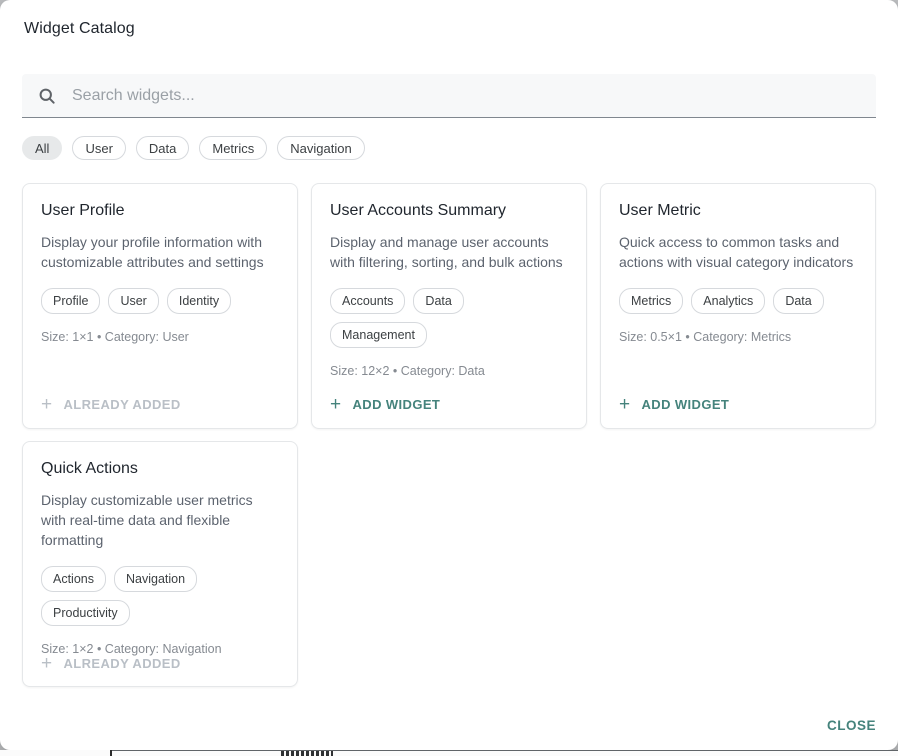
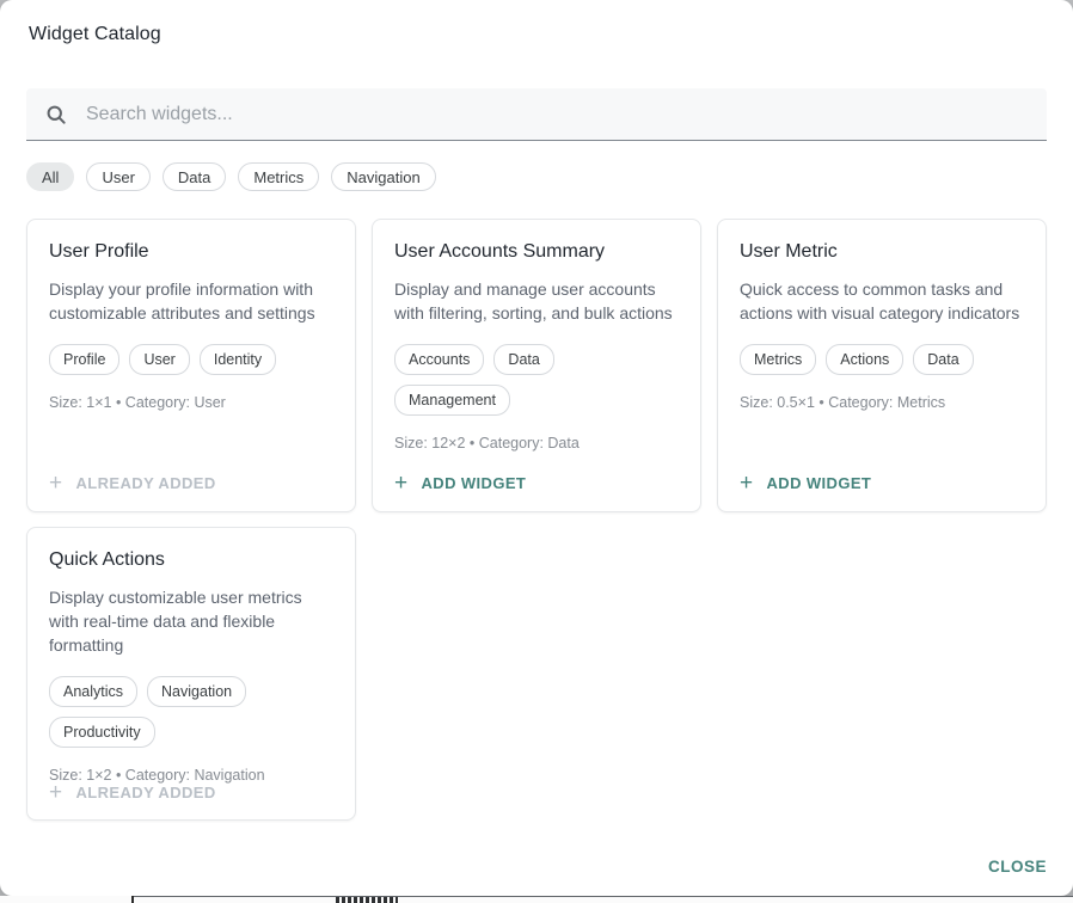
  Widget Catalog
  Search widgets...
  All
  User
  Data
  Metrics
  Navigation
  User Profile
  Display your profile information with customizable attributes and settings
  Profile
  User
  Identity
  Size: 1×1 • Category: User
  +
  ALREADY ADDED
  User Accounts Summary
  Display and manage user accounts with filtering, sorting, and bulk actions
  Accounts
  Data
  Management
  Size: 12×2 • Category: Data
  +
  ADD WIDGET
  User Metric
  Quick access to common tasks and actions with visual category indicators
  Metrics
- Analytics
+ Actions
  Data
  Size: 0.5×1 • Category: Metrics
  +
  ADD WIDGET
  Quick Actions
  Display customizable user metrics with real-time data and flexible formatting
- Actions
+ Analytics
  Navigation
  Productivity
  Size: 1×2 • Category: Navigation
  +
  ALREADY ADDED
  CLOSE
